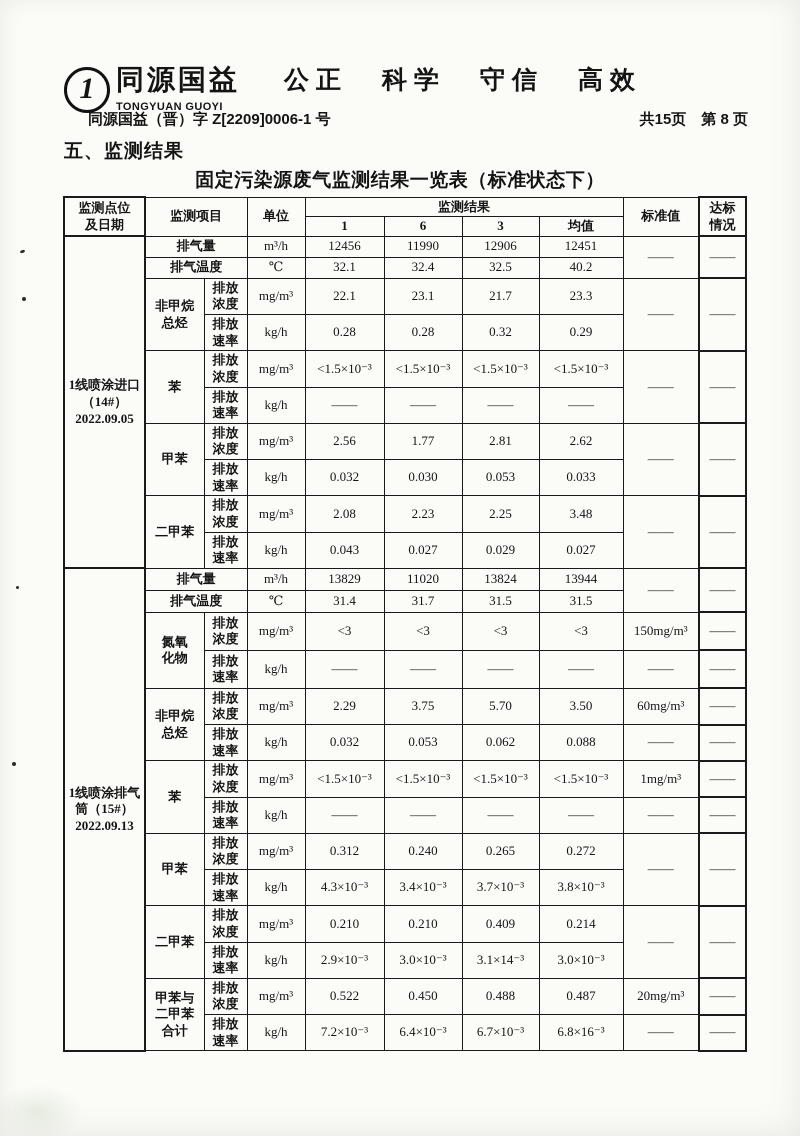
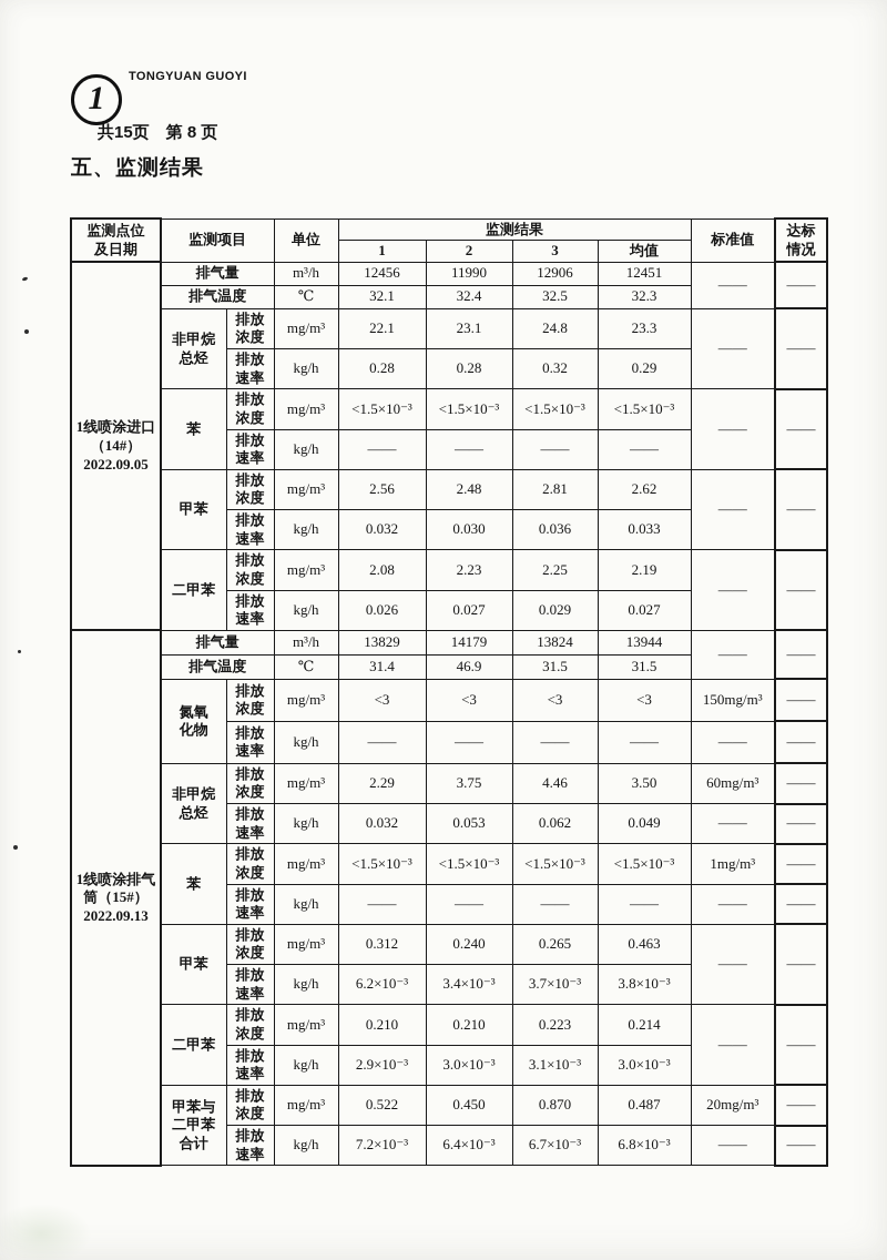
  1
- 同源国益
  TONGYUAN GUOYI
- 公正
- 科学
- 守信
- 高效
- 同源国益（晋）字 Z[2209]0006-1 号
  共15页 第 8 页
  五、监测结果
- 固定污染源废气监测结果一览表（标准状态下）
  监测点位 及日期	监测项目	单位	监测结果	标准值	达标 情况
- 1	6	3	均值
+ 1	2	3	均值
  1线喷涂进口（14#） 2022.09.05	排气量	m³/h	12456	11990	12906	12451	——	——
- 排气温度	℃	32.1	32.4	32.5	40.2
+ 排气温度	℃	32.1	32.4	32.5	32.3
- 非甲烷 总烃	排放 浓度	mg/m³	22.1	23.1	21.7	23.3	——	——
+ 非甲烷 总烃	排放 浓度	mg/m³	22.1	23.1	24.8	23.3	——	——
  排放 速率	kg/h	0.28	0.28	0.32	0.29
  苯	排放 浓度	mg/m³	<1.5×10⁻³	<1.5×10⁻³	<1.5×10⁻³	<1.5×10⁻³	——	——
  排放 速率	kg/h	——	——	——	——
- 甲苯	排放 浓度	mg/m³	2.56	1.77	2.81	2.62	——	——
+ 甲苯	排放 浓度	mg/m³	2.56	2.48	2.81	2.62	——	——
- 排放 速率	kg/h	0.032	0.030	0.053	0.033
+ 排放 速率	kg/h	0.032	0.030	0.036	0.033
- 二甲苯	排放 浓度	mg/m³	2.08	2.23	2.25	3.48	——	——
+ 二甲苯	排放 浓度	mg/m³	2.08	2.23	2.25	2.19	——	——
- 排放 速率	kg/h	0.043	0.027	0.029	0.027
+ 排放 速率	kg/h	0.026	0.027	0.029	0.027
- 1线喷涂排气筒（15#） 2022.09.13	排气量	m³/h	13829	11020	13824	13944	——	——
+ 1线喷涂排气筒（15#） 2022.09.13	排气量	m³/h	13829	14179	13824	13944	——	——
- 排气温度	℃	31.4	31.7	31.5	31.5
+ 排气温度	℃	31.4	46.9	31.5	31.5
  氮氧 化物	排放 浓度	mg/m³	<3	<3	<3	<3	150mg/m³	——
  排放 速率	kg/h	——	——	——	——	——	——
- 非甲烷 总烃	排放 浓度	mg/m³	2.29	3.75	5.70	3.50	60mg/m³	——
+ 非甲烷 总烃	排放 浓度	mg/m³	2.29	3.75	4.46	3.50	60mg/m³	——
- 排放 速率	kg/h	0.032	0.053	0.062	0.088	——	——
+ 排放 速率	kg/h	0.032	0.053	0.062	0.049	——	——
  苯	排放 浓度	mg/m³	<1.5×10⁻³	<1.5×10⁻³	<1.5×10⁻³	<1.5×10⁻³	1mg/m³	——
  排放 速率	kg/h	——	——	——	——	——	——
- 甲苯	排放 浓度	mg/m³	0.312	0.240	0.265	0.272	——	——
+ 甲苯	排放 浓度	mg/m³	0.312	0.240	0.265	0.463	——	——
- 排放 速率	kg/h	4.3×10⁻³	3.4×10⁻³	3.7×10⁻³	3.8×10⁻³
+ 排放 速率	kg/h	6.2×10⁻³	3.4×10⁻³	3.7×10⁻³	3.8×10⁻³
- 二甲苯	排放 浓度	mg/m³	0.210	0.210	0.409	0.214	——	——
+ 二甲苯	排放 浓度	mg/m³	0.210	0.210	0.223	0.214	——	——
- 排放 速率	kg/h	2.9×10⁻³	3.0×10⁻³	3.1×14⁻³	3.0×10⁻³
+ 排放 速率	kg/h	2.9×10⁻³	3.0×10⁻³	3.1×10⁻³	3.0×10⁻³
- 甲苯与 二甲苯 合计	排放 浓度	mg/m³	0.522	0.450	0.488	0.487	20mg/m³	——
+ 甲苯与 二甲苯 合计	排放 浓度	mg/m³	0.522	0.450	0.870	0.487	20mg/m³	——
- 排放 速率	kg/h	7.2×10⁻³	6.4×10⁻³	6.7×10⁻³	6.8×16⁻³	——	——
+ 排放 速率	kg/h	7.2×10⁻³	6.4×10⁻³	6.7×10⁻³	6.8×10⁻³	——	——
